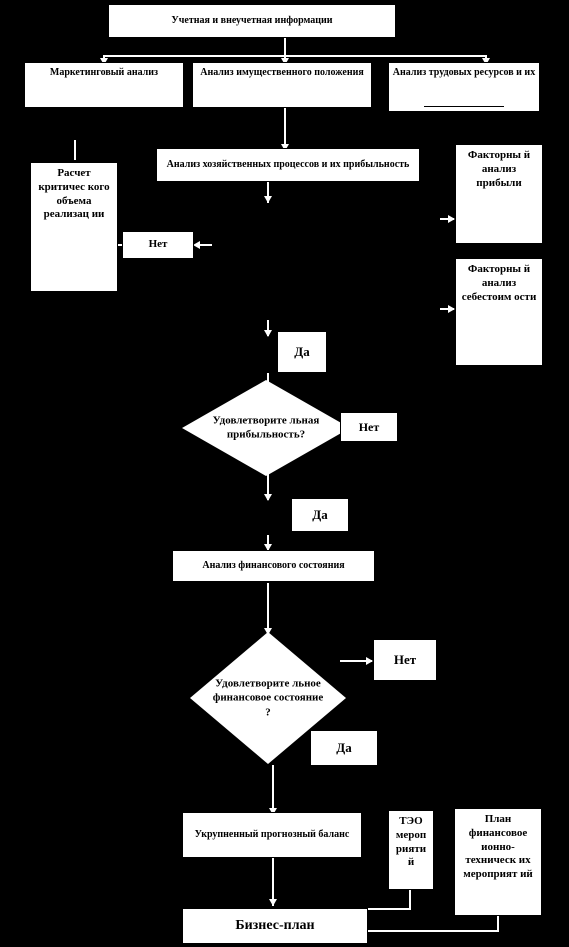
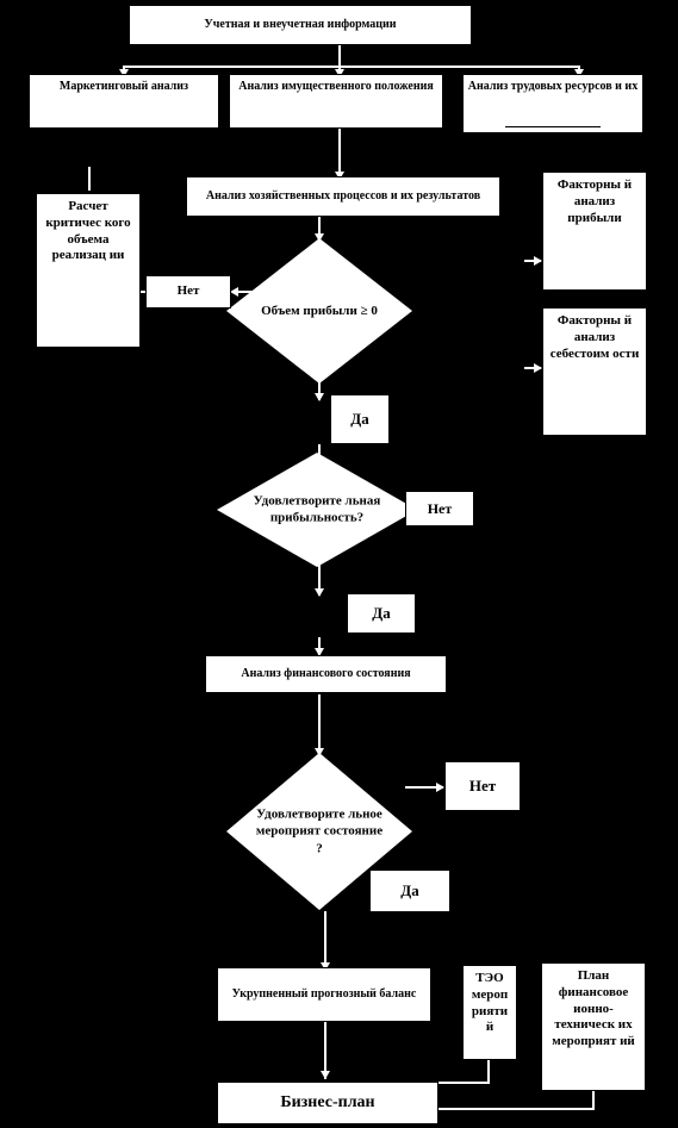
  Учетная и внеучетная информации
  Маркетинговый анализ
  Анализ имущественного положения
  Анализ трудовых ресурсов и их
  Расчет критичес кого объема реализац ии
- Анализ хозяйственных процессов и их прибыльность
+ Анализ хозяйственных процессов и их результатов
  Факторны й анализ прибыли
  Факторны й анализ себестоим ости
+ Объем прибыли ≥ 0
  Нет
  Да
  Удовлетворите льная прибыльность?
  Нет
  Да
  Анализ финансового состояния
- Удовлетворите льное финансовое состояние ?
+ Удовлетворите льное мероприят состояние ?
  Нет
  Да
  Укрупненный прогнозный баланс
  ТЭО мероп рияти й
  План финансовое ионно-техническ их мероприят ий
  Бизнес-план
